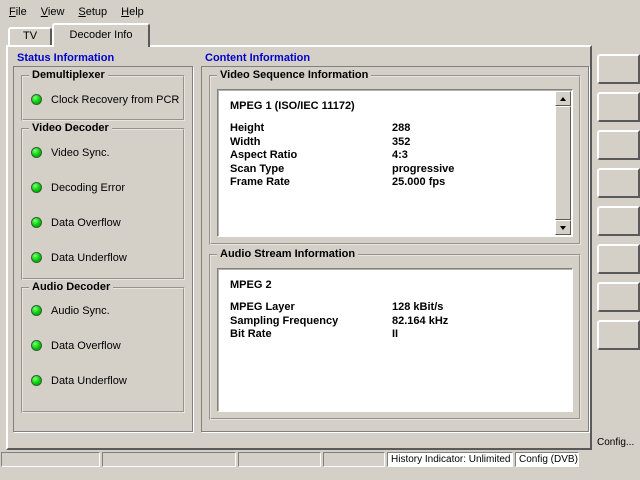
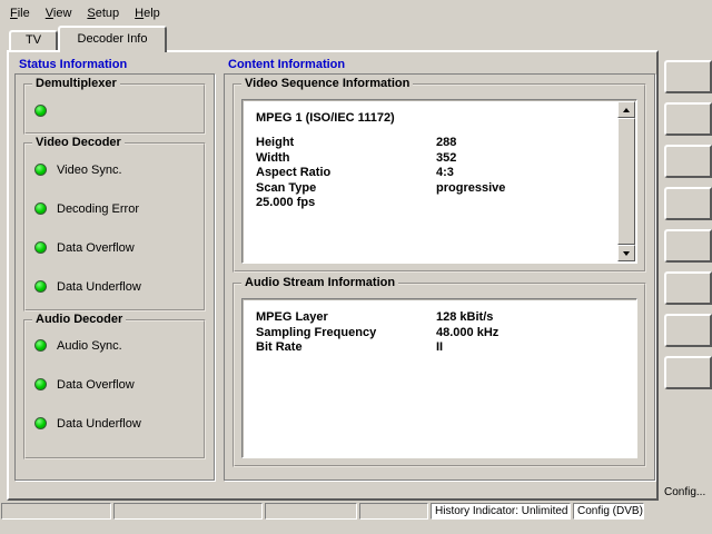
  File
  View
  Setup
  Help
  TV
  Decoder Info
  Status Information
  Content Information
  Demultiplexer
- Clock Recovery from PCR
  Video Decoder
  Video Sync.
  Decoding Error
  Data Overflow
  Data Underflow
  Audio Decoder
  Audio Sync.
  Data Overflow
  Data Underflow
  Video Sequence Information
  MPEG 1 (ISO/IEC 11172)
  Height
  288
  Width
  352
  Aspect Ratio
  4:3
  Scan Type
  progressive
- Frame Rate
  25.000 fps
  Audio Stream Information
- MPEG 2
  MPEG Layer
  128 kBit/s
  Sampling Frequency
- 82.164 kHz
+ 48.000 kHz
  Bit Rate
  II
  Config...
  History Indicator: Unlimited
  Config (DVB)
